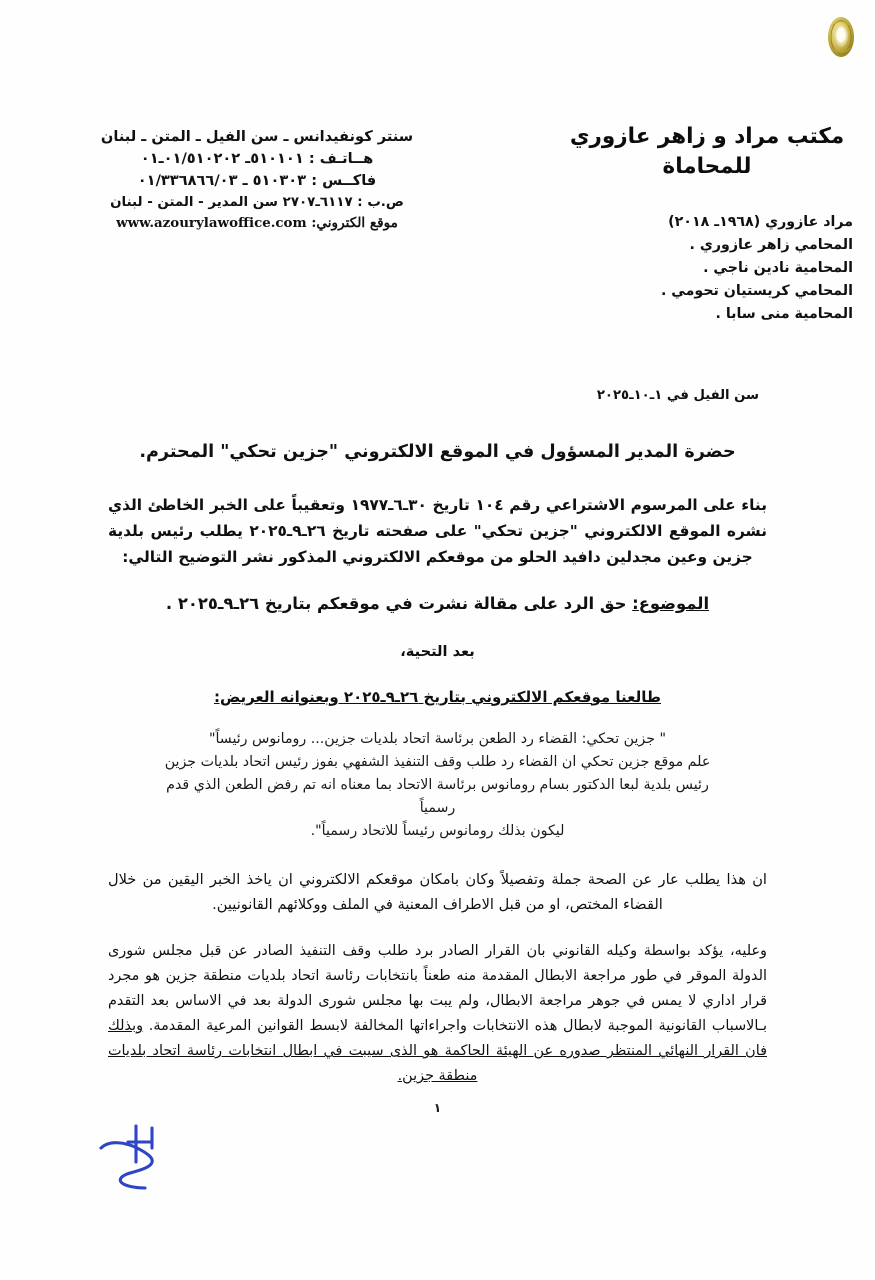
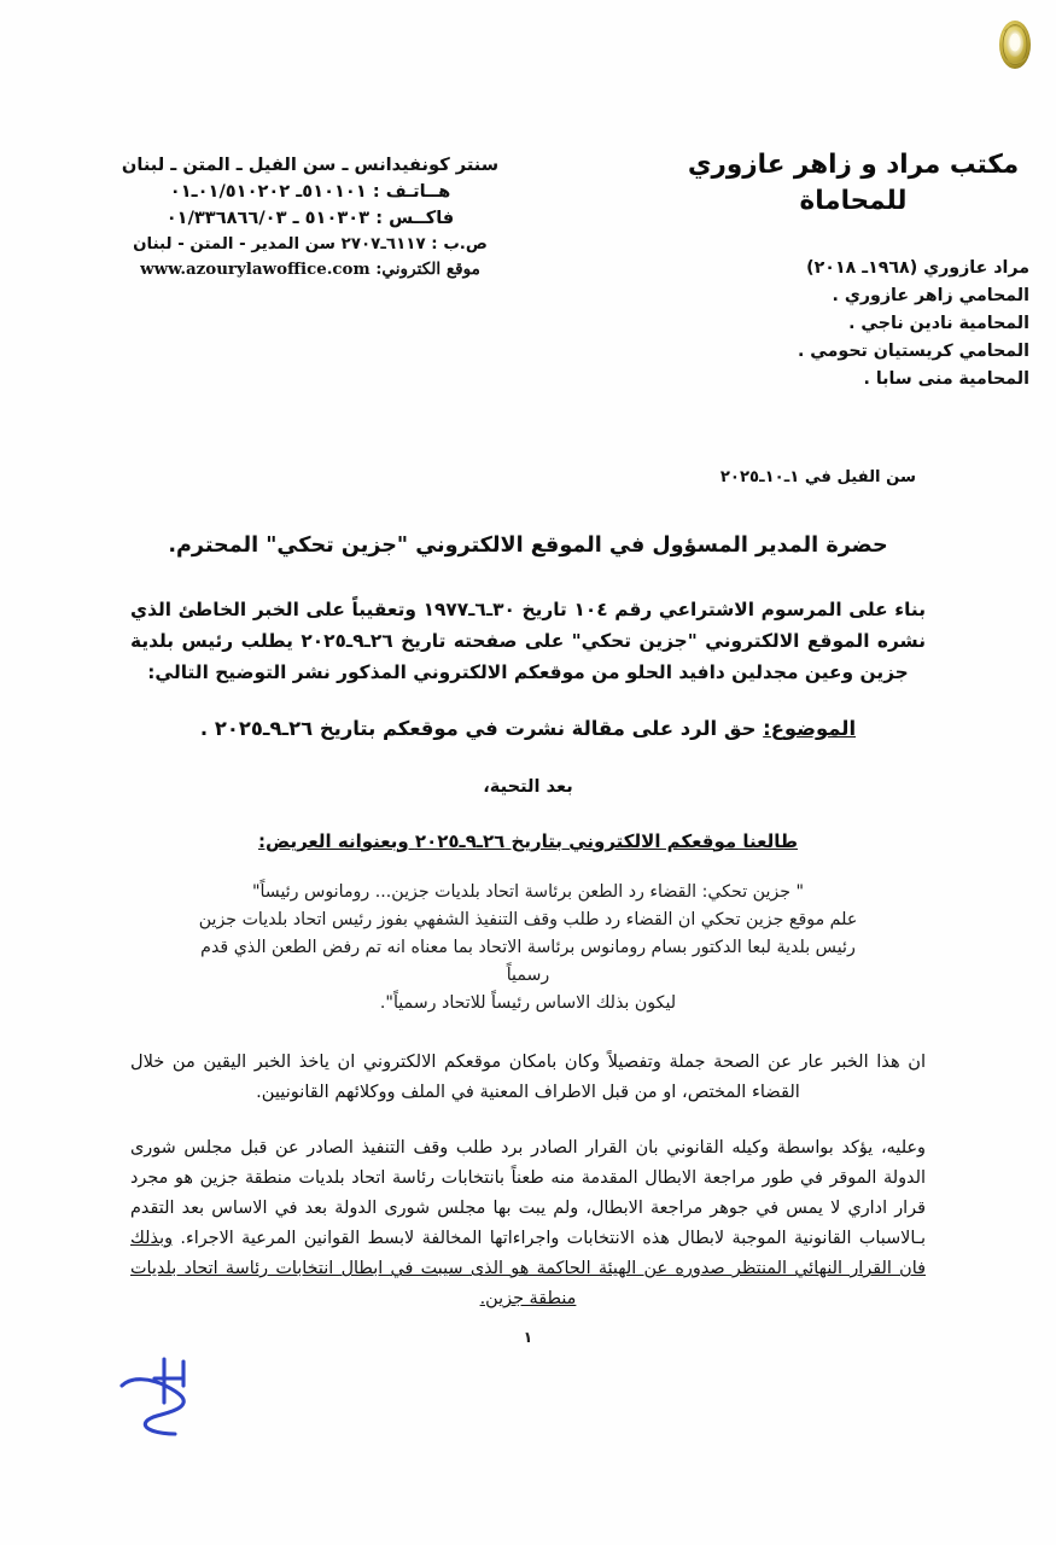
  مكتب مراد و زاهر عازوري
  للمحاماة
  مراد عازوري (١٩٦٨ـ ٢٠١٨)
  المحامي زاهر عازوري .
  المحامية نادين ناجي .
  المحامي كريستيان تحومي .
  المحامية منى سابا .
  سنتر كونفيدانس ـ سن الفيل ـ المتن ـ لبنان
  هــاتـف : ٥١٠١٠١ـ ٠١/٥١٠٢٠٢ـ٠١
  فاكــس : ٥١٠٣٠٣ ـ ٠١/٣٣٦٨٦٦/٠٣
  ص.ب : ٦١١٧ـ٢٧٠٧ سن المدير - المتن - لبنان
  موقع الكتروني: www.azourylawoffice.com
  سن الفيل في ١ـ١٠ـ٢٠٢٥
  حضرة المدير المسؤول في الموقع الالكتروني "جزين تحكي" المحترم.
  بناء على المرسوم الاشتراعي رقم ١٠٤ تاريخ ٣٠ـ٦ـ١٩٧٧ وتعقيباً على الخبر الخاطئ الذي نشره الموقع الالكتروني "جزين تحكي" على صفحته تاريخ ٢٦ـ٩ـ٢٠٢٥ يطلب رئيس بلدية جزين وعين مجدلين دافيد الحلو من موقعكم الالكتروني المذكور نشر التوضيح التالي:
  الموضوع: حق الرد على مقالة نشرت في موقعكم بتاريخ ٢٦ـ٩ـ٢٠٢٥ .
  بعد التحية،
  طالعنا موقعكم الالكتروني بتاريخ ٢٦ـ٩ـ٢٠٢٥ وبعنوانه العريض:
  " جزين تحكي: القضاء رد الطعن برئاسة اتحاد بلديات جزين... رومانوس رئيساً"
  علم موقع جزين تحكي ان القضاء رد طلب وقف التنفيذ الشفهي بفوز رئيس اتحاد بلديات جزين
  رئيس بلدية لبعا الدكتور بسام رومانوس برئاسة الاتحاد بما معناه انه تم رفض الطعن الذي قدم
  رسمياً
- ليكون بذلك رومانوس رئيساً للاتحاد رسمياً".
+ ليكون بذلك الاساس رئيساً للاتحاد رسمياً".
- ان هذا يطلب عار عن الصحة جملة وتفصيلاً وكان بامكان موقعكم الالكتروني ان ياخذ الخبر اليقين من خلال القضاء المختص، او من قبل الاطراف المعنية في الملف ووكلائهم القانونيين.
+ ان هذا الخبر عار عن الصحة جملة وتفصيلاً وكان بامكان موقعكم الالكتروني ان ياخذ الخبر اليقين من خلال القضاء المختص، او من قبل الاطراف المعنية في الملف ووكلائهم القانونيين.
- وعليه، يؤكد بواسطة وكيله القانوني بان القرار الصادر برد طلب وقف التنفيذ الصادر عن قبل مجلس شورى الدولة الموقر في طور مراجعة الابطال المقدمة منه طعناً بانتخابات رئاسة اتحاد بلديات منطقة جزين هو مجرد قرار اداري لا يمس في جوهر مراجعة الابطال، ولم يبت بها مجلس شورى الدولة بعد في الاساس بعد التقدم بـالاسباب القانونية الموجبة لابطال هذه الانتخابات واجراءاتها المخالفة لابسط القوانين المرعية المقدمة. وبذلك فان القرار النهائي المنتظر صدوره عن الهيئة الحاكمة هو الذى سيبت في ابطال انتخابات رئاسة اتحاد بلديات منطقة جزين.
+ وعليه، يؤكد بواسطة وكيله القانوني بان القرار الصادر برد طلب وقف التنفيذ الصادر عن قبل مجلس شورى الدولة الموقر في طور مراجعة الابطال المقدمة منه طعناً بانتخابات رئاسة اتحاد بلديات منطقة جزين هو مجرد قرار اداري لا يمس في جوهر مراجعة الابطال، ولم يبت بها مجلس شورى الدولة بعد في الاساس بعد التقدم بـالاسباب القانونية الموجبة لابطال هذه الانتخابات واجراءاتها المخالفة لابسط القوانين المرعية الاجراء. وبذلك فان القرار النهائي المنتظر صدوره عن الهيئة الحاكمة هو الذى سيبت في ابطال انتخابات رئاسة اتحاد بلديات منطقة جزين.
  ١
